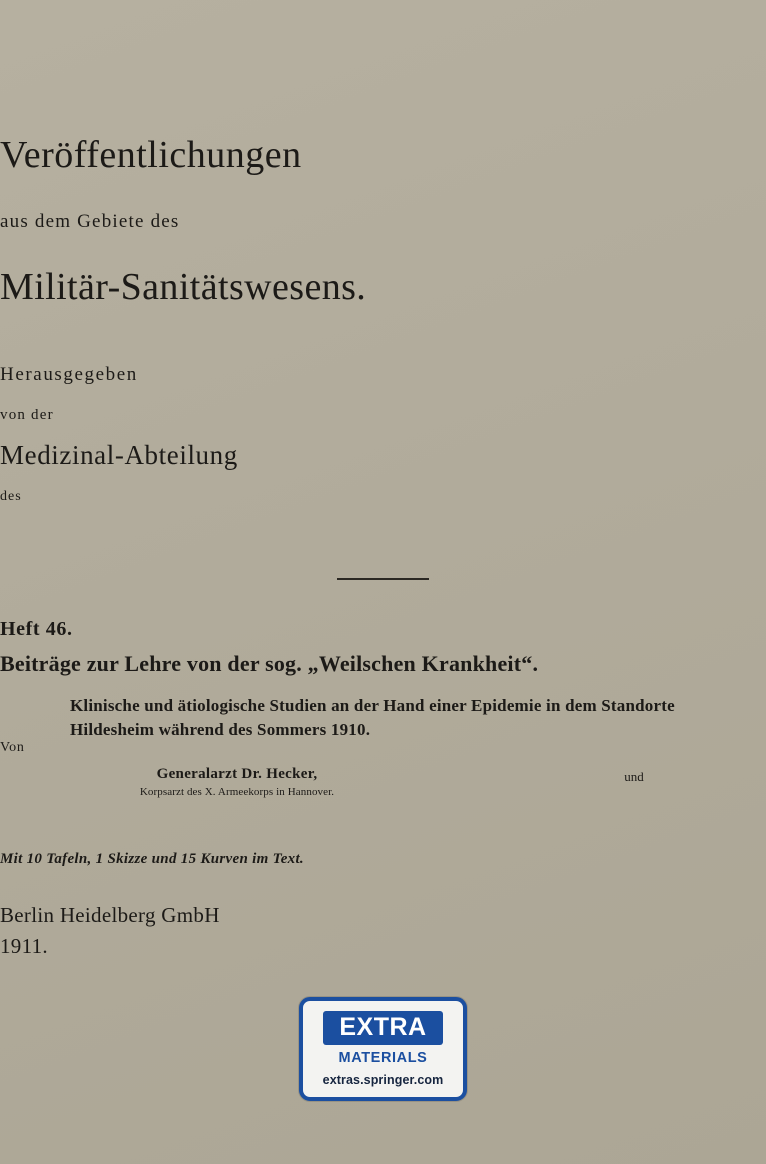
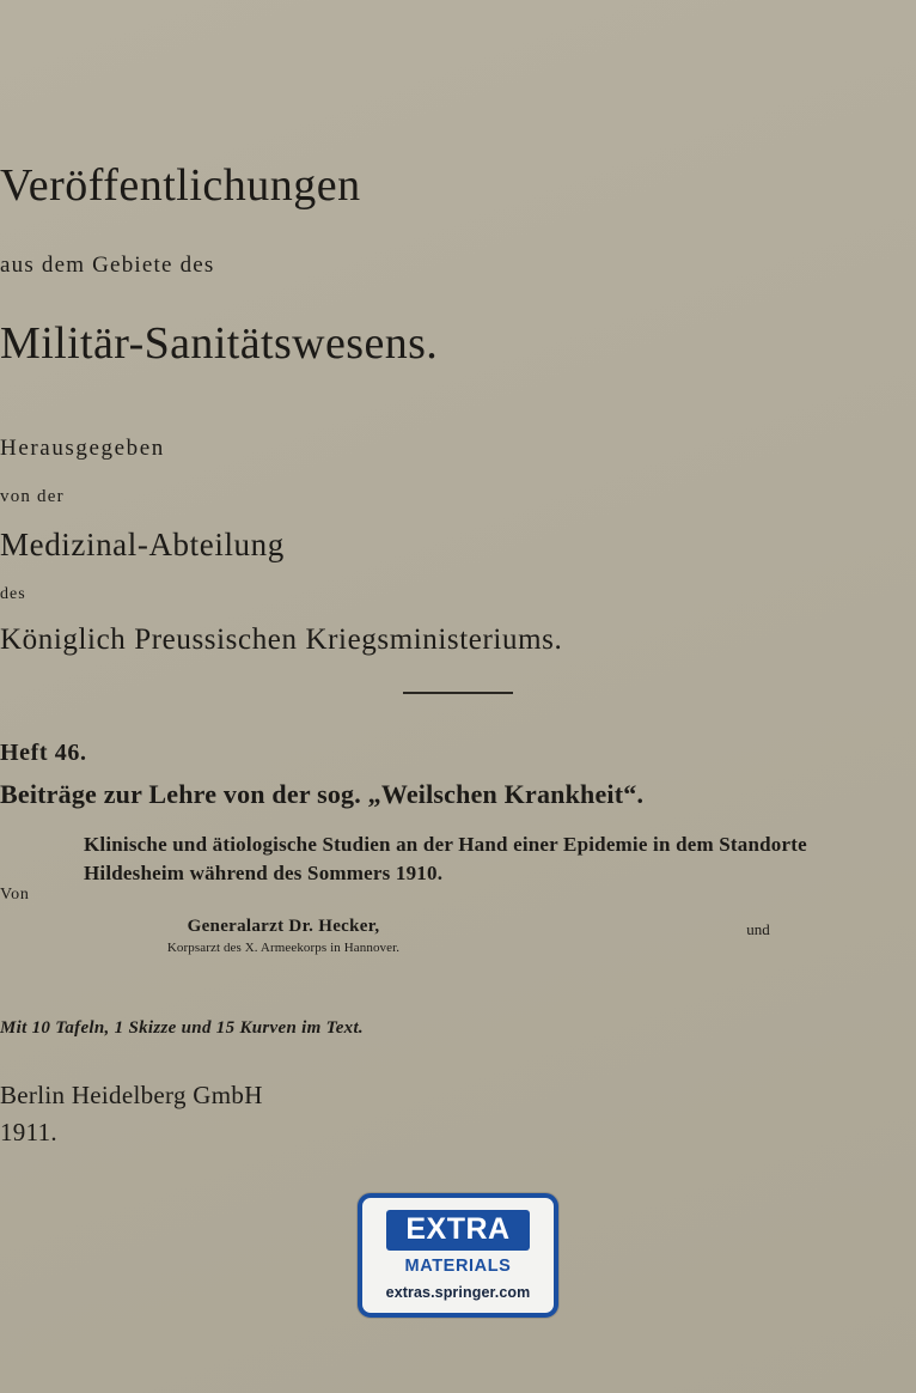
  Veröffentlichungen
  aus dem Gebiete des
  Militär-Sanitätswesens.
  Herausgegeben
  von der
  Medizinal-Abteilung
  des
+ Königlich Preussischen Kriegsministeriums.
  Heft 46.
  Beiträge zur Lehre von der sog. „Weilschen Krankheit“.
  Klinische und ätiologische Studien an der Hand einer Epidemie in dem Standorte Hildesheim während des Sommers 1910.
  Von
  Generalarzt Dr. Hecker,
  Korpsarzt des X. Armeekorps in Hannover.
  und
  Mit 10 Tafeln, 1 Skizze und 15 Kurven im Text.
  Berlin Heidelberg GmbH
  1911.
  EXTRA
  MATERIALS
  extras.springer.com
